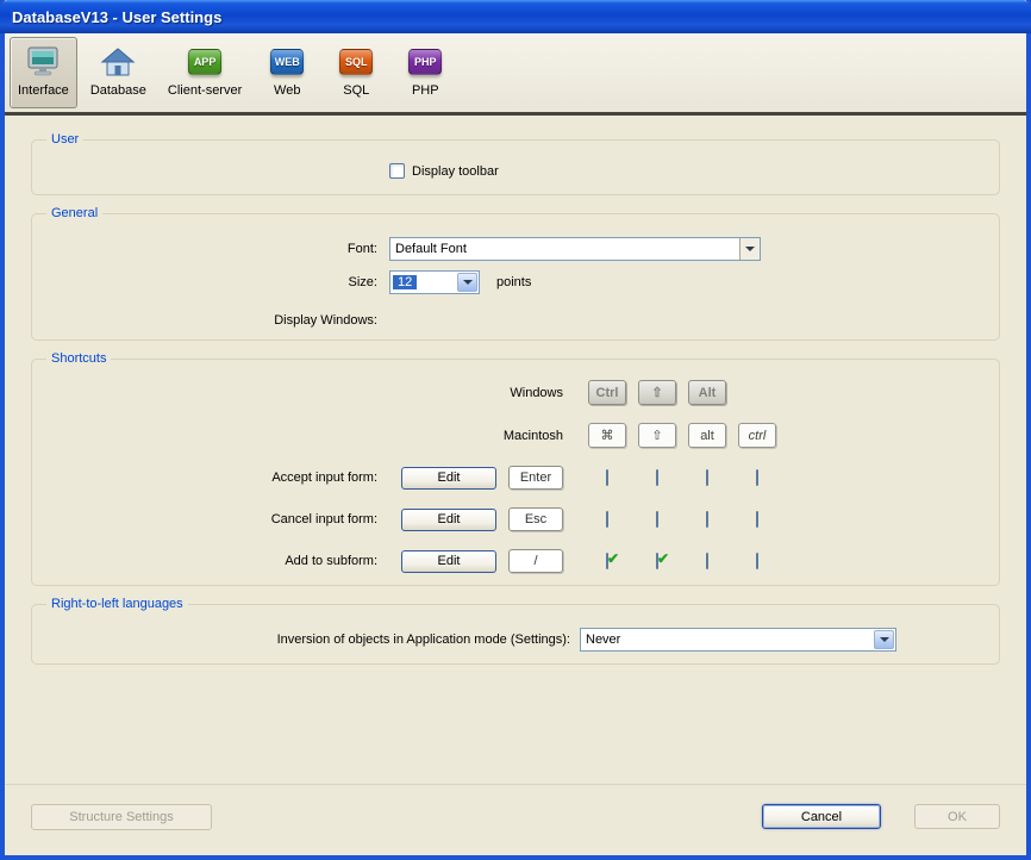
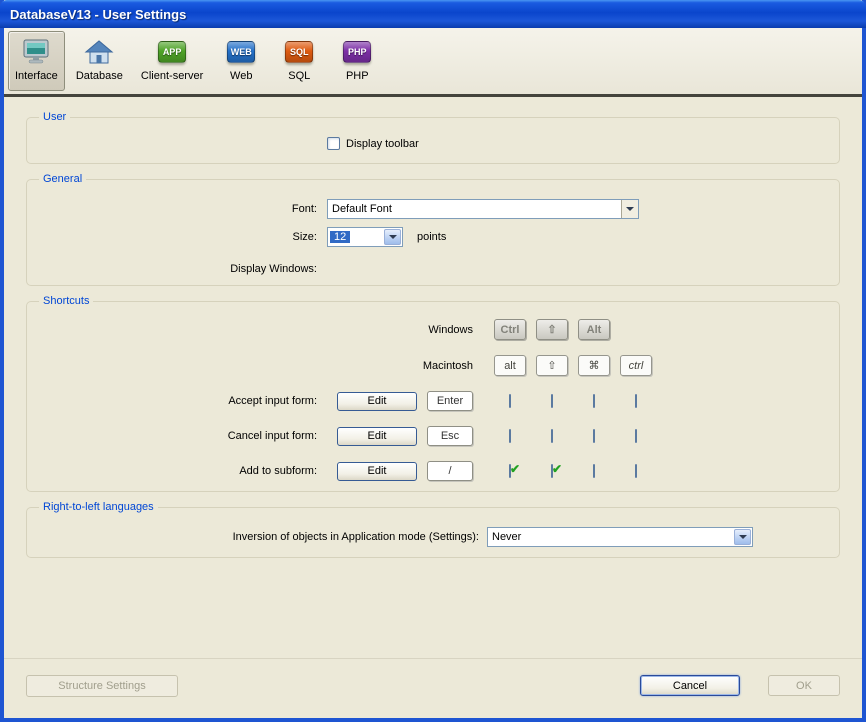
  DatabaseV13 - User Settings
  Interface
  Database
  APP
  Client-server
  WEB
  Web
  SQL
  SQL
  PHP
  PHP
  User
  Display toolbar
  General
  Font:
  Default Font
  Size:
  12
  points
  Display Windows:
  Shortcuts
  Windows
  Ctrl
  ⇧
  Alt
  Macintosh
- ⌘
+ alt
  ⇧
- alt
+ ⌘
  ctrl
  Accept input form:
  Edit
  Enter
  Cancel input form:
  Edit
  Esc
  Add to subform:
  Edit
  /
  Right-to-left languages
  Inversion of objects in Application mode (Settings):
  Never
  Structure Settings
  Cancel
  OK
